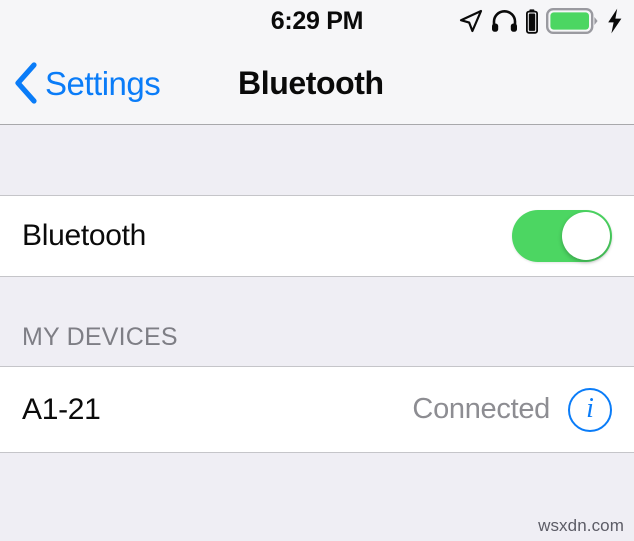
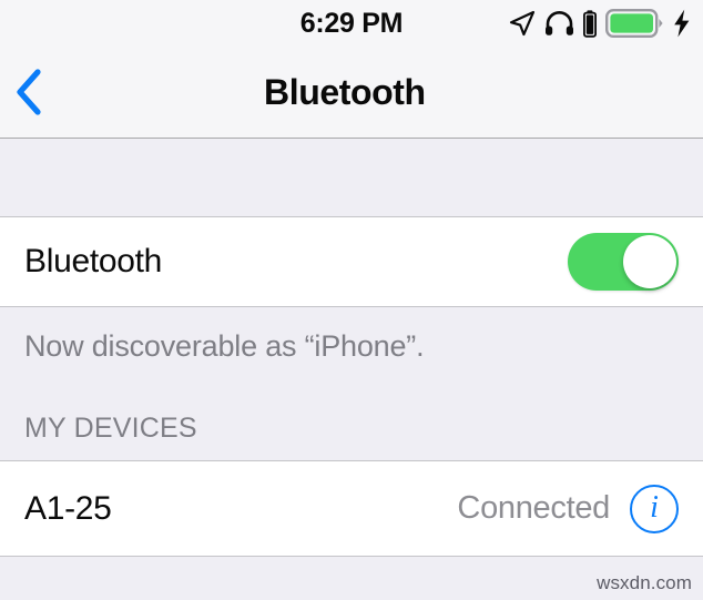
  6:29 PM
- Settings
  Bluetooth
  Bluetooth
+ Now discoverable as “iPhone”.
  MY DEVICES
- A1-21
+ A1-25
  Connected
  i
  wsxdn.com
